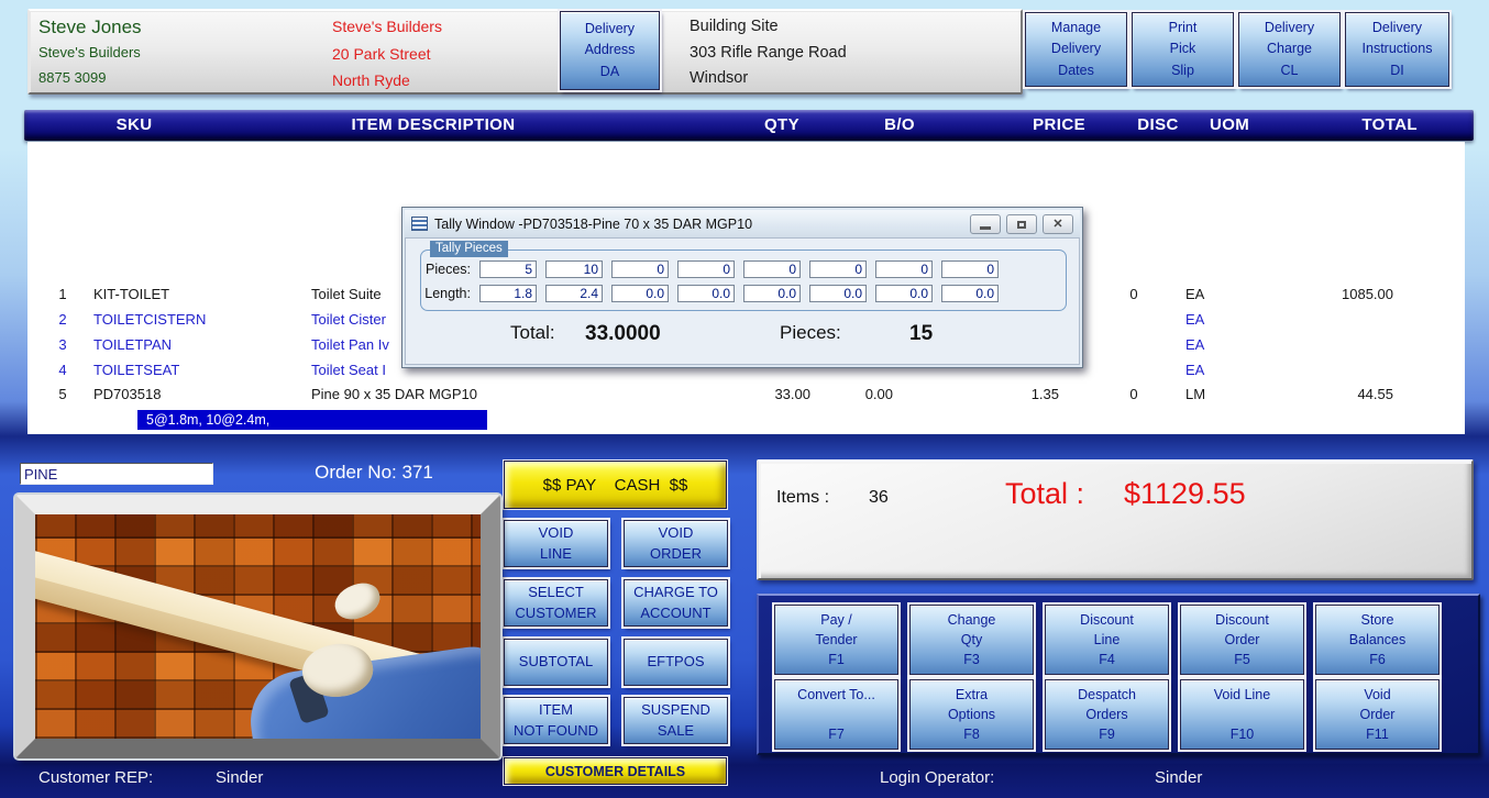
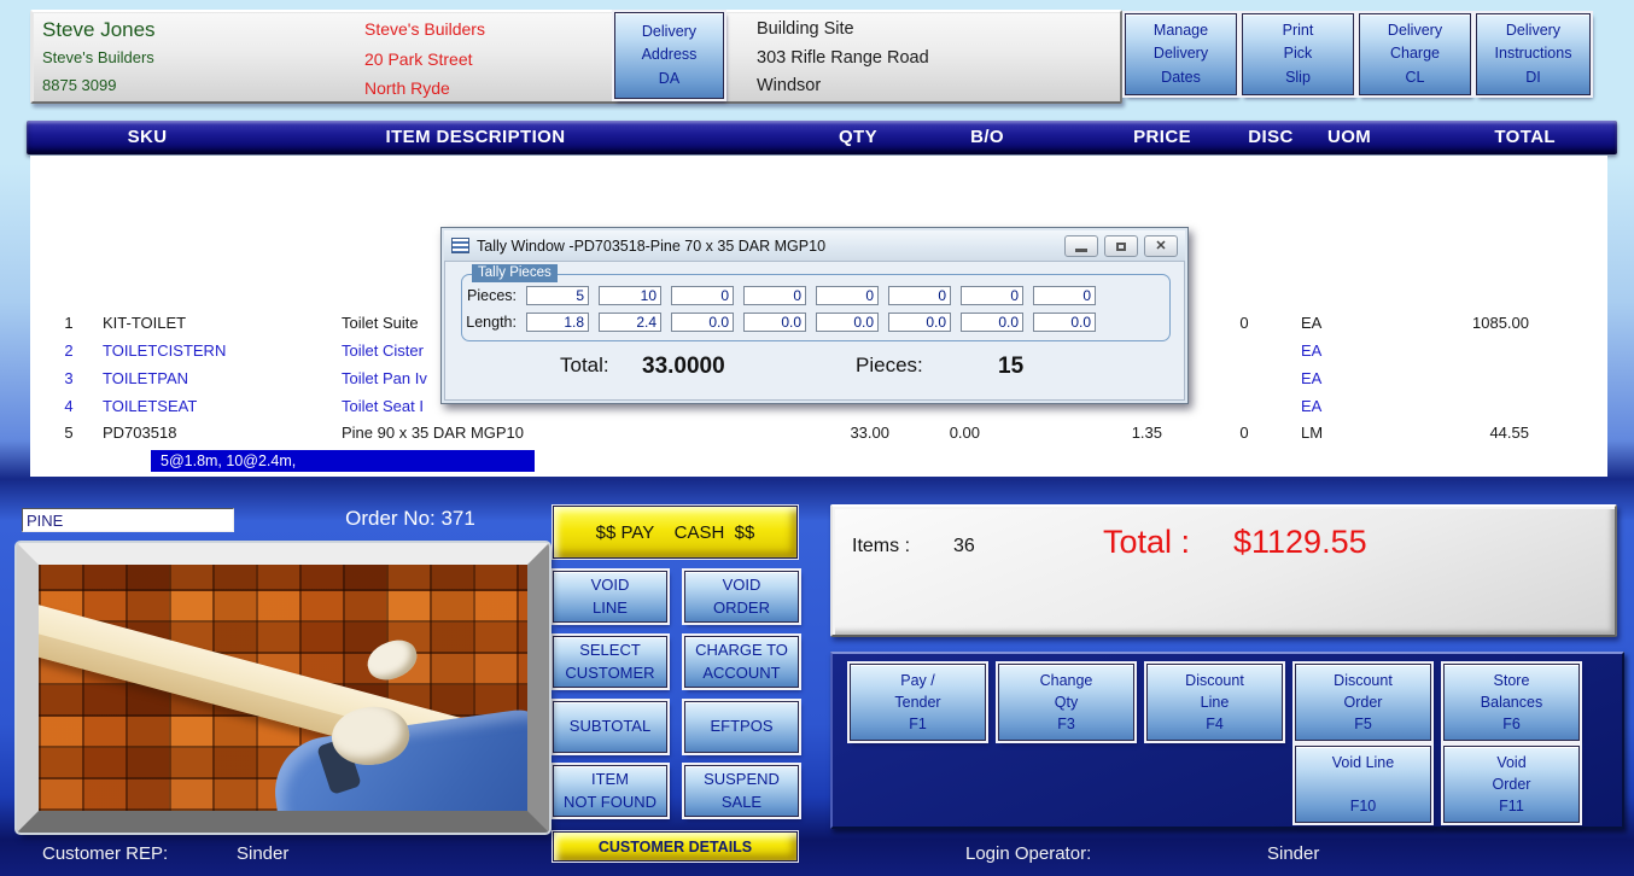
  Steve Jones
  Steve's Builders
  8875 3099
  Steve's Builders
  20 Park Street
  North Ryde
  Building Site
  303 Rifle Range Road
  Windsor
  Delivery
  Address
  DA
  Manage
  Delivery
  Dates
  Print
  Pick
  Slip
  Delivery
  Charge
  CL
  Delivery
  Instructions
  DI
  SKU
  ITEM DESCRIPTION
  QTY
  B/O
  PRICE
  DISC
  UOM
  TOTAL
  1
  KIT-TOILET
  Toilet Suite
  0
  EA
  1085.00
  2
  TOILETCISTERN
  Toilet Cister
  EA
  3
  TOILETPAN
  Toilet Pan Iv
  EA
  4
  TOILETSEAT
  Toilet Seat I
  EA
  5
  PD703518
  Pine 90 x 35 DAR MGP10
  33.00
  0.00
  1.35
  0
  LM
  44.55
  5@1.8m, 10@2.4m,
  Tally Window -PD703518-Pine 70 x 35 DAR MGP10
  ✕
  Tally Pieces
  Pieces:
  5
  10
  0
  0
  0
  0
  0
  0
  Length:
  1.8
  2.4
  0.0
  0.0
  0.0
  0.0
  0.0
  0.0
  Total:
  33.0000
  Pieces:
  15
  PINE
  Order No: 371
  $$ PAY CASH $$
  VOID
  LINE
  VOID
  ORDER
  SELECT
  CUSTOMER
  CHARGE TO
  ACCOUNT
  SUBTOTAL
  EFTPOS
  ITEM
  NOT FOUND
  SUSPEND
  SALE
  CUSTOMER DETAILS
  Items :
  36
  Total :
  $1129.55
  Pay /
  Tender
  F1
  Change
  Qty
  F3
  Discount
  Line
  F4
  Discount
  Order
  F5
  Store
  Balances
  F6
- Convert To...
- F7
- Extra
- Options
- F8
- Despatch
- Orders
- F9
  Void Line
  F10
  Void
  Order
  F11
  Customer REP:
  Sinder
  Login Operator:
  Sinder
